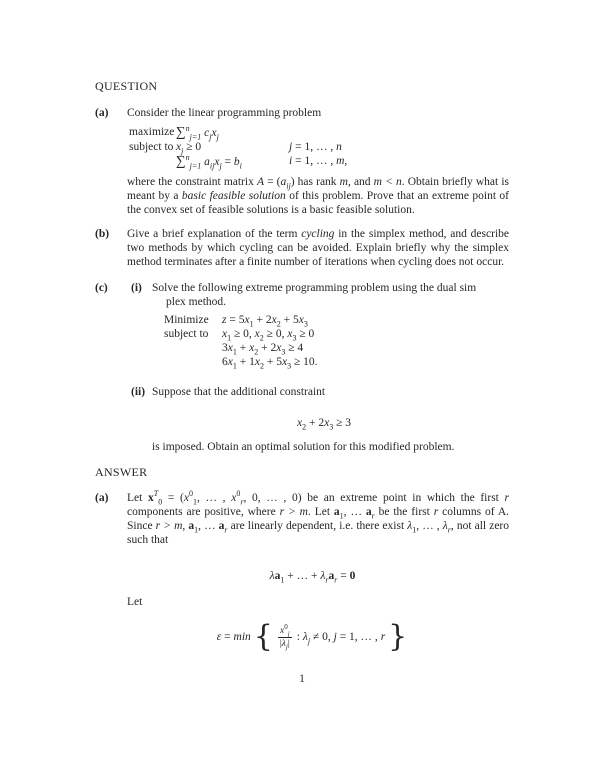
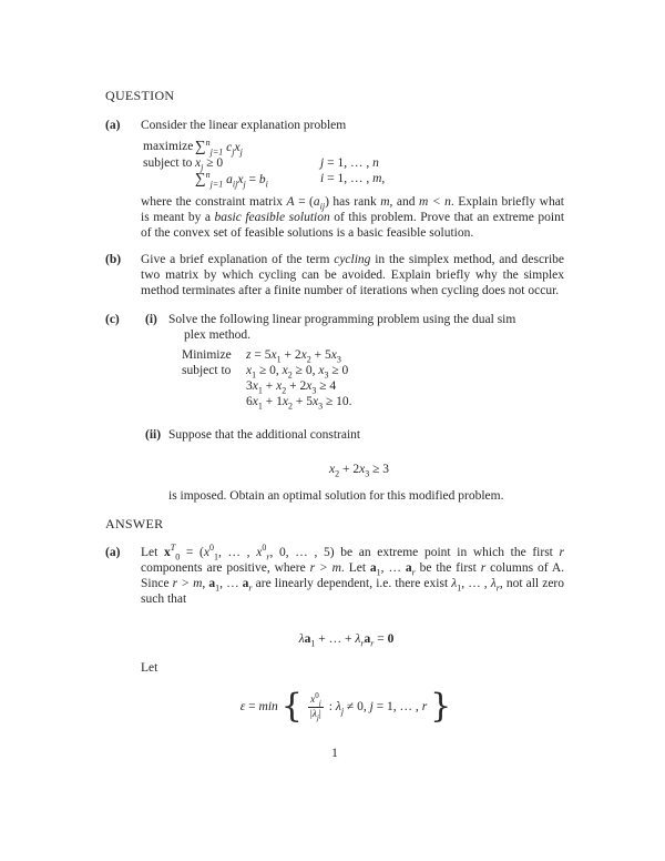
  QUESTION
  (a)
- Consider the linear programming problem
+ Consider the linear explanation problem
  maximize
  ∑nj=1 cjxj
  subject to
  xj ≥ 0
  j = 1, … , n
  ∑nj=1 aijxj = bi
  i = 1, … , m,
- where the constraint matrix A = (aij) has rank m, and m < n. Obtain briefly what is meant by a basic feasible solution of this problem. Prove that an extreme point of the convex set of feasible solutions is a basic feasible solution.
+ where the constraint matrix A = (aij) has rank m, and m < n. Explain briefly what is meant by a basic feasible solution of this problem. Prove that an extreme point of the convex set of feasible solutions is a basic feasible solution.
  (b)
- Give a brief explanation of the term cycling in the simplex method, and describe two methods by which cycling can be avoided. Explain briefly why the simplex method terminates after a finite number of iterations when cycling does not occur.
+ Give a brief explanation of the term cycling in the simplex method, and describe two matrix by which cycling can be avoided. Explain briefly why the simplex method terminates after a finite number of iterations when cycling does not occur.
  (c)
  (i)
- Solve the following extreme programming problem using the dual sim
+ Solve the following linear programming problem using the dual sim
  plex method.
  Minimize
  z = 5x1 + 2x2 + 5x3
  subject to
  x1 ≥ 0, x2 ≥ 0, x3 ≥ 0
  3x1 + x2 + 2x3 ≥ 4
  6x1 + 1x2 + 5x3 ≥ 10.
  (ii)
  Suppose that the additional constraint
  x2 + 2x3 ≥ 3
  is imposed. Obtain an optimal solution for this modified problem.
  ANSWER
  (a)
- Let xT0 = (x01, … , x0r, 0, … , 0) be an extreme point in which the first r components are positive, where r > m. Let a1, … ar be the first r columns of A. Since r > m, a1, … ar are linearly dependent, i.e. there exist λ1, … , λr, not all zero such that
+ Let xT0 = (x01, … , x0r, 0, … , 5) be an extreme point in which the first r components are positive, where r > m. Let a1, … ar be the first r columns of A. Since r > m, a1, … ar are linearly dependent, i.e. there exist λ1, … , λr, not all zero such that
  λa1 + … + λrar = 0
  Let
  ε = min
  {
  x0j
  |λj|
  : λj ≠ 0, j = 1, … , r
  }
  1
